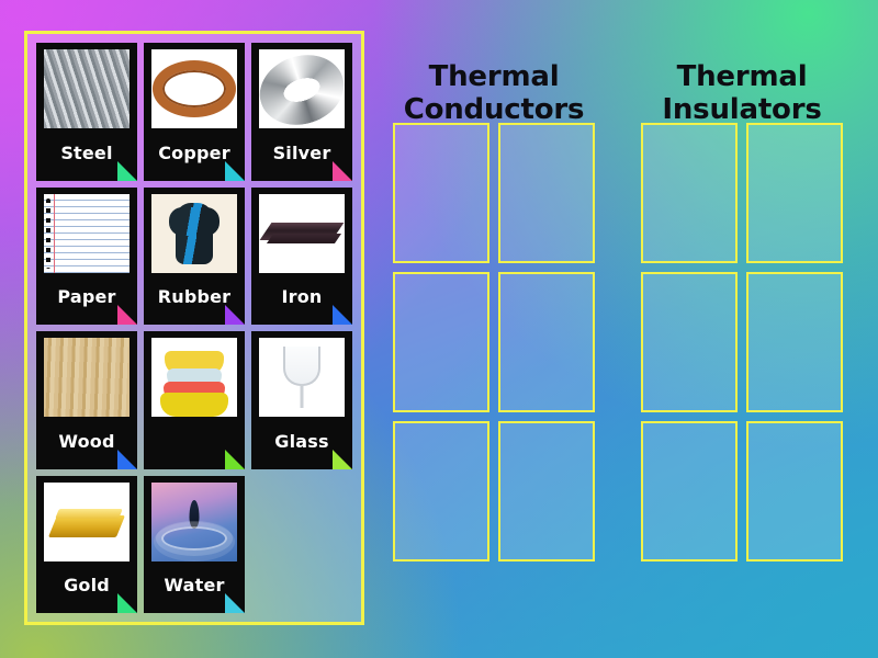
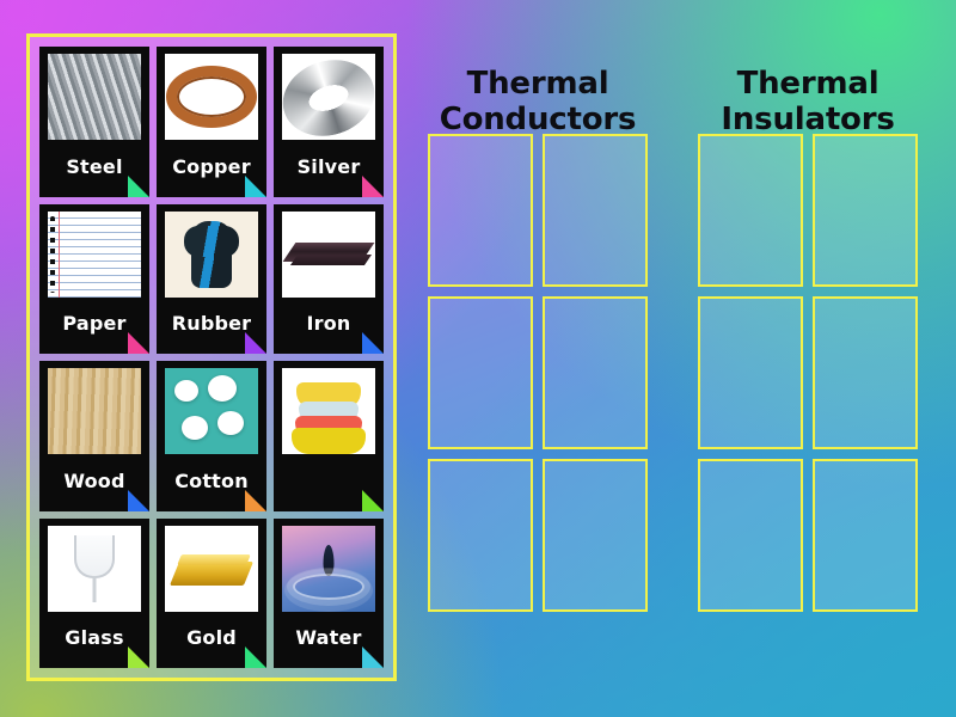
  Steel
  Copper
  Silver
  Paper
  Rubber
  Iron
  Wood
+ Cotton
  Glass
  Gold
  Water
  Thermal
  Conductors
  Thermal
  Insulators
